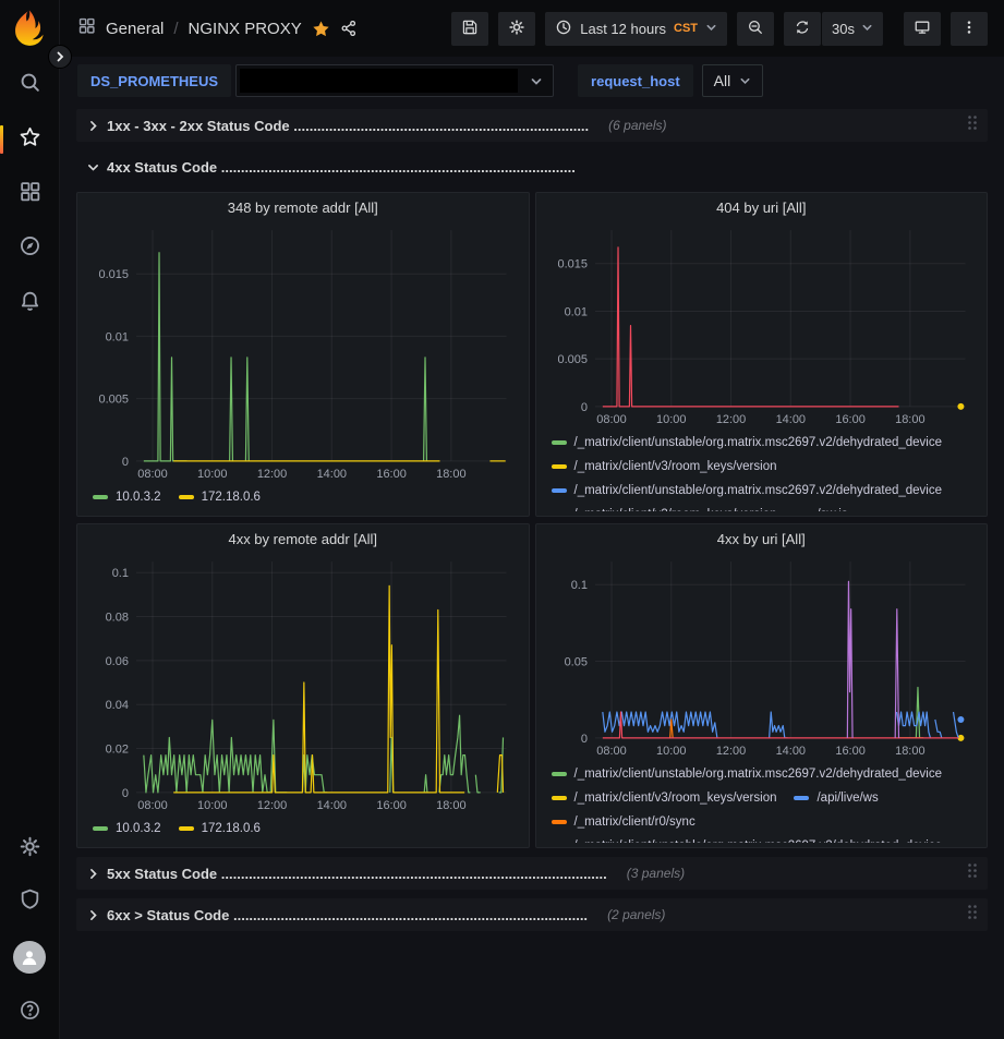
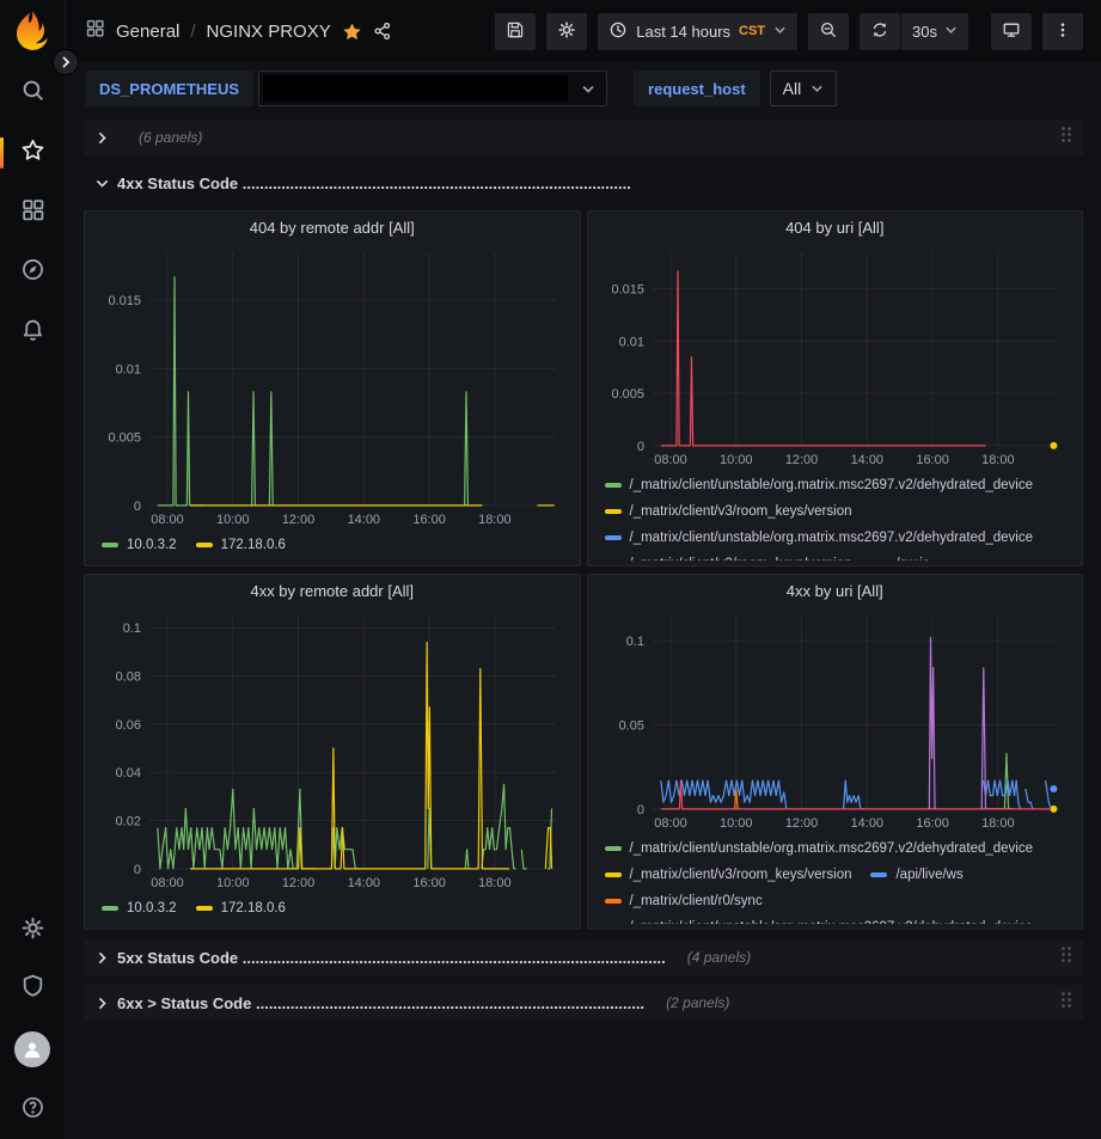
  General
  /
  NGINX PROXY
- Last 12 hours
+ Last 14 hours
  CST
  30s
  DS_PROMETHEUS
  request_host
  All
- 1xx - 3xx - 2xx Status Code ...........................................................................
  (6 panels)
  4xx Status Code ..........................................................................................
- 348 by remote addr [All]
+ 404 by remote addr [All]
  0
  0.005
  0.01
  0.015
  08:00
  10:00
  12:00
  14:00
  16:00
  18:00
  10.0.3.2
  172.18.0.6
  404 by uri [All]
  0
  0.005
  0.01
  0.015
  08:00
  10:00
  12:00
  14:00
  16:00
  18:00
  /_matrix/client/unstable/org.matrix.msc2697.v2/dehydrated_device
  /_matrix/client/v3/room_keys/version
  /_matrix/client/unstable/org.matrix.msc2697.v2/dehydrated_device
  4xx by remote addr [All]
  0
  0.02
  0.04
  0.06
  0.08
  0.1
  08:00
  10:00
  12:00
  14:00
  16:00
  18:00
  10.0.3.2
  172.18.0.6
  4xx by uri [All]
  0
  0.05
  0.1
  08:00
  10:00
  12:00
  14:00
  16:00
  18:00
  /_matrix/client/unstable/org.matrix.msc2697.v2/dehydrated_device
  /_matrix/client/v3/room_keys/version
  /api/live/ws
  /_matrix/client/r0/sync
  5xx Status Code ..................................................................................................
- (3 panels)
+ (4 panels)
  6xx > Status Code ..........................................................................................
  (2 panels)
